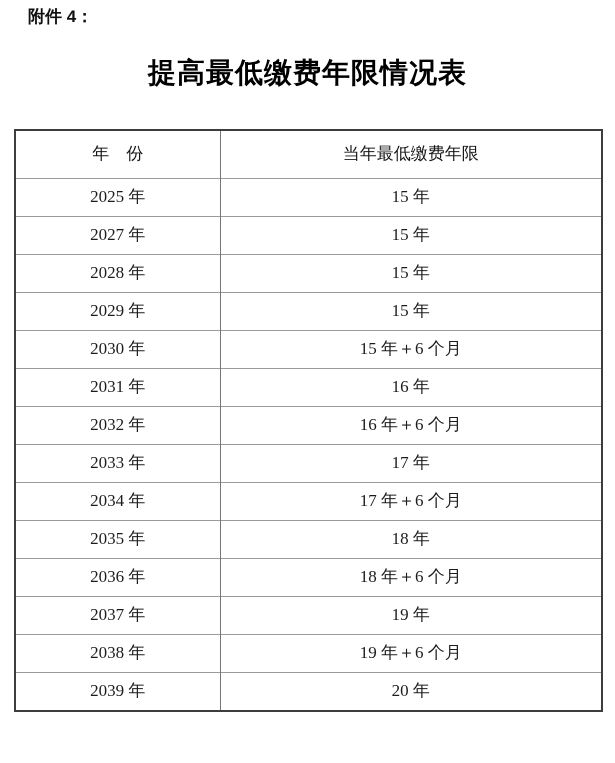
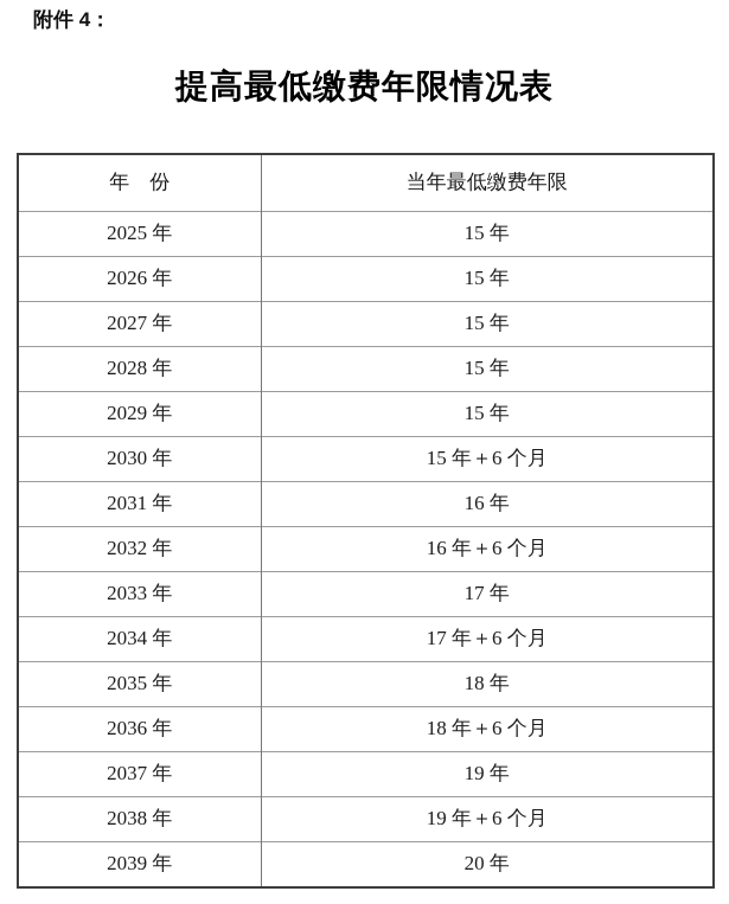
  附件 4：
  提高最低缴费年限情况表
  年 份	当年最低缴费年限
  2025 年	15 年
+ 2026 年	15 年
  2027 年	15 年
  2028 年	15 年
  2029 年	15 年
  2030 年	15 年＋6 个月
  2031 年	16 年
  2032 年	16 年＋6 个月
  2033 年	17 年
  2034 年	17 年＋6 个月
  2035 年	18 年
  2036 年	18 年＋6 个月
  2037 年	19 年
  2038 年	19 年＋6 个月
  2039 年	20 年
